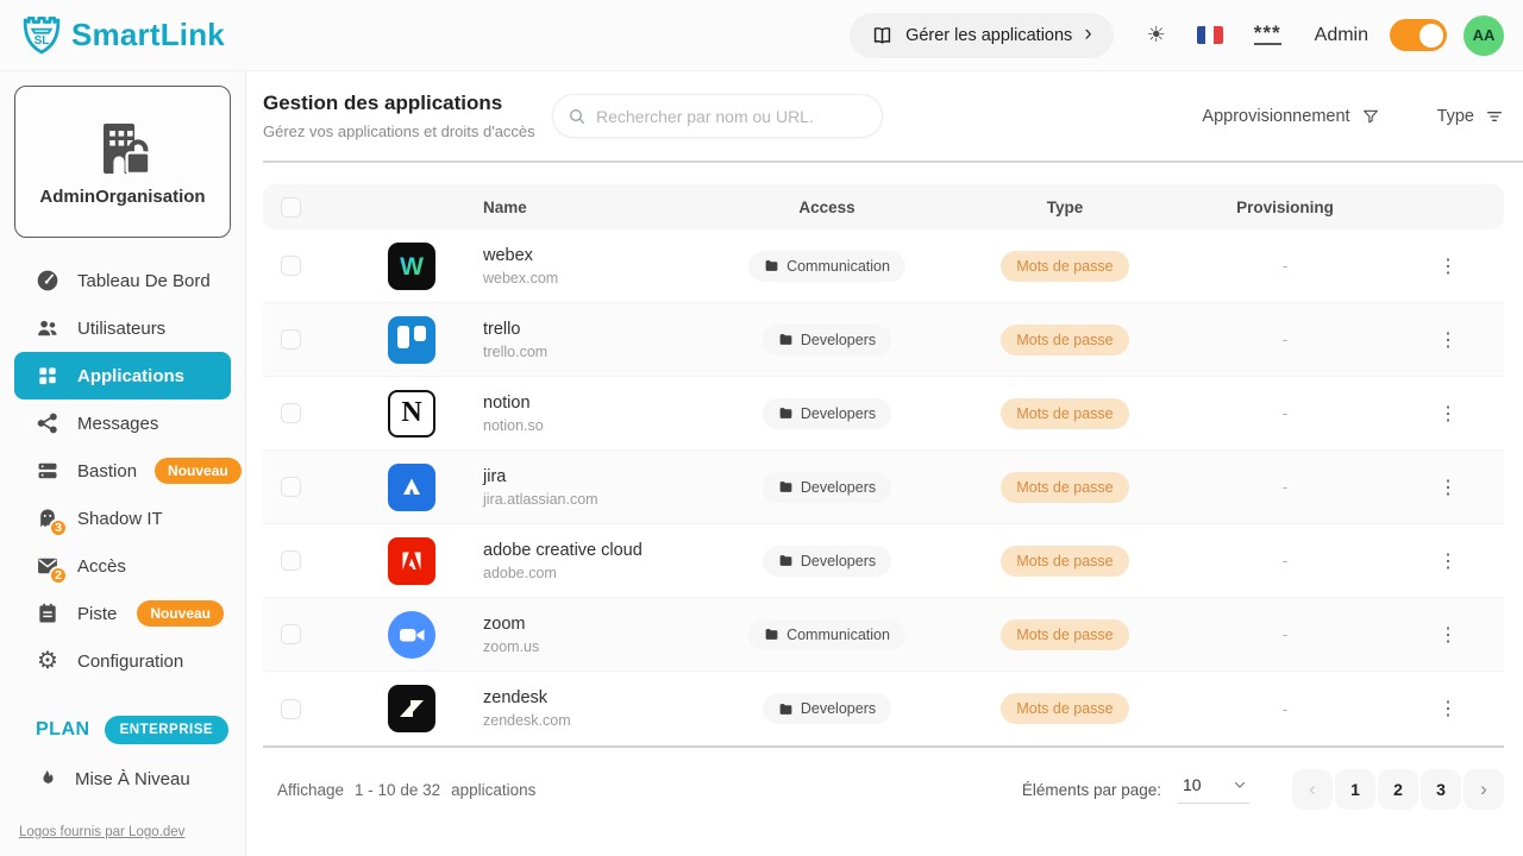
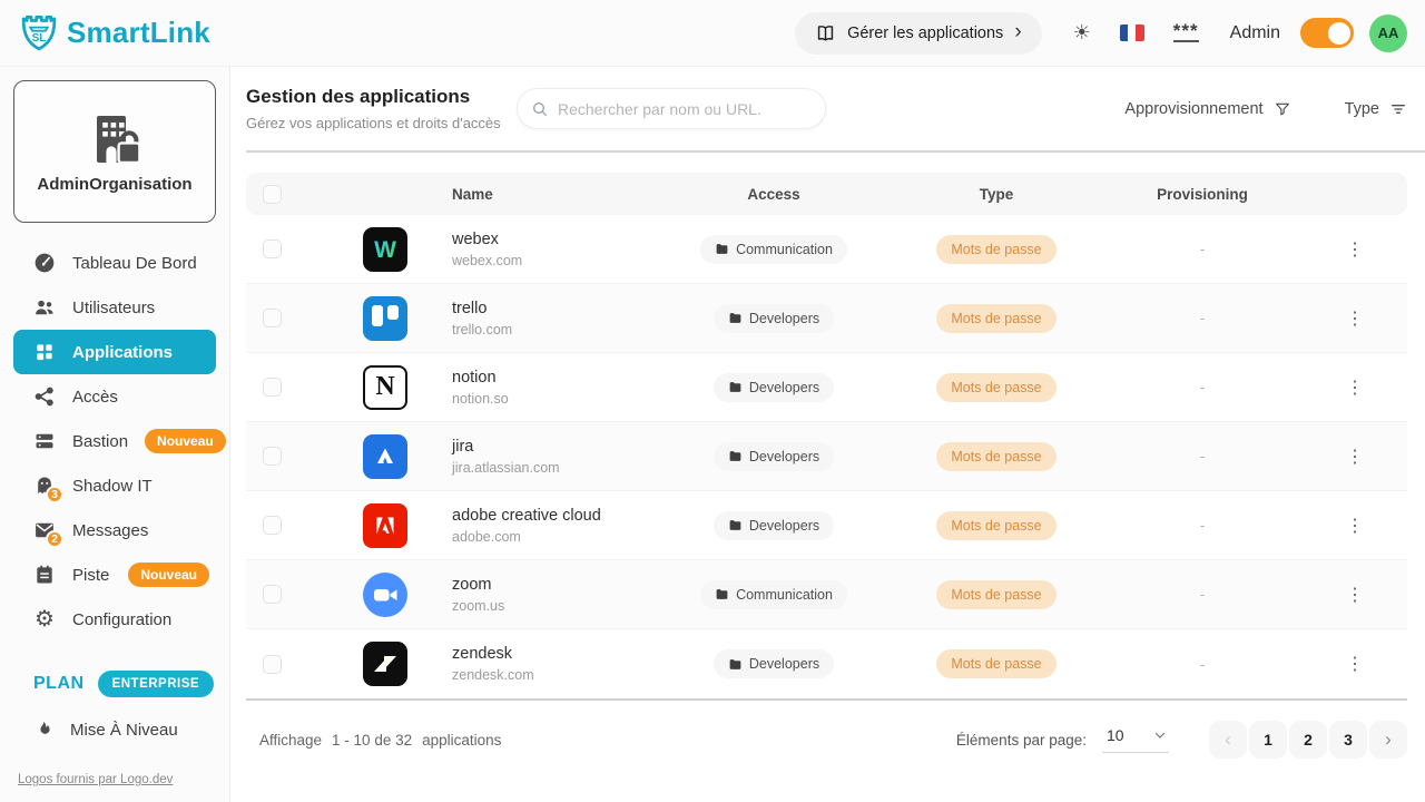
  SL
  SmartLink
  Gérer les applications
  ›
  ☀
  ***
  Admin
  AA
  AdminOrganisation
  Tableau De Bord
  Utilisateurs
  Applications
- Messages
+ Accès
  Bastion
  Nouveau
  3
  Shadow IT
  2
- Accès
+ Messages
  Nouveau
  ⚙
  Configuration
  PLAN
  ENTERPRISE
  Mise À Niveau
  Logos fournis par Logo.dev
  Gestion des applications
  Gérez vos applications et droits d'accès
  Rechercher par nom ou URL.
  Approvisionnement
  Type
  Name
  Access
  Type
  Provisioning
  W
  webex
  webex.com
  Communication
  Mots de passe
  -
  ⋮
  trello
  trello.com
  Developers
  Mots de passe
  -
  ⋮
  N
  notion
  notion.so
  Developers
  Mots de passe
  -
  ⋮
  jira
  jira.atlassian.com
  Developers
  Mots de passe
  -
  ⋮
  adobe creative cloud
  adobe.com
  Developers
  Mots de passe
  -
  ⋮
  zoom
  zoom.us
  Communication
  Mots de passe
  -
  ⋮
  zendesk
  zendesk.com
  Developers
  Mots de passe
  -
  ⋮
  Affichage
  1 - 10 de 32
  applications
  Éléments par page:
  10
  ‹
  1
  2
  3
  ›
